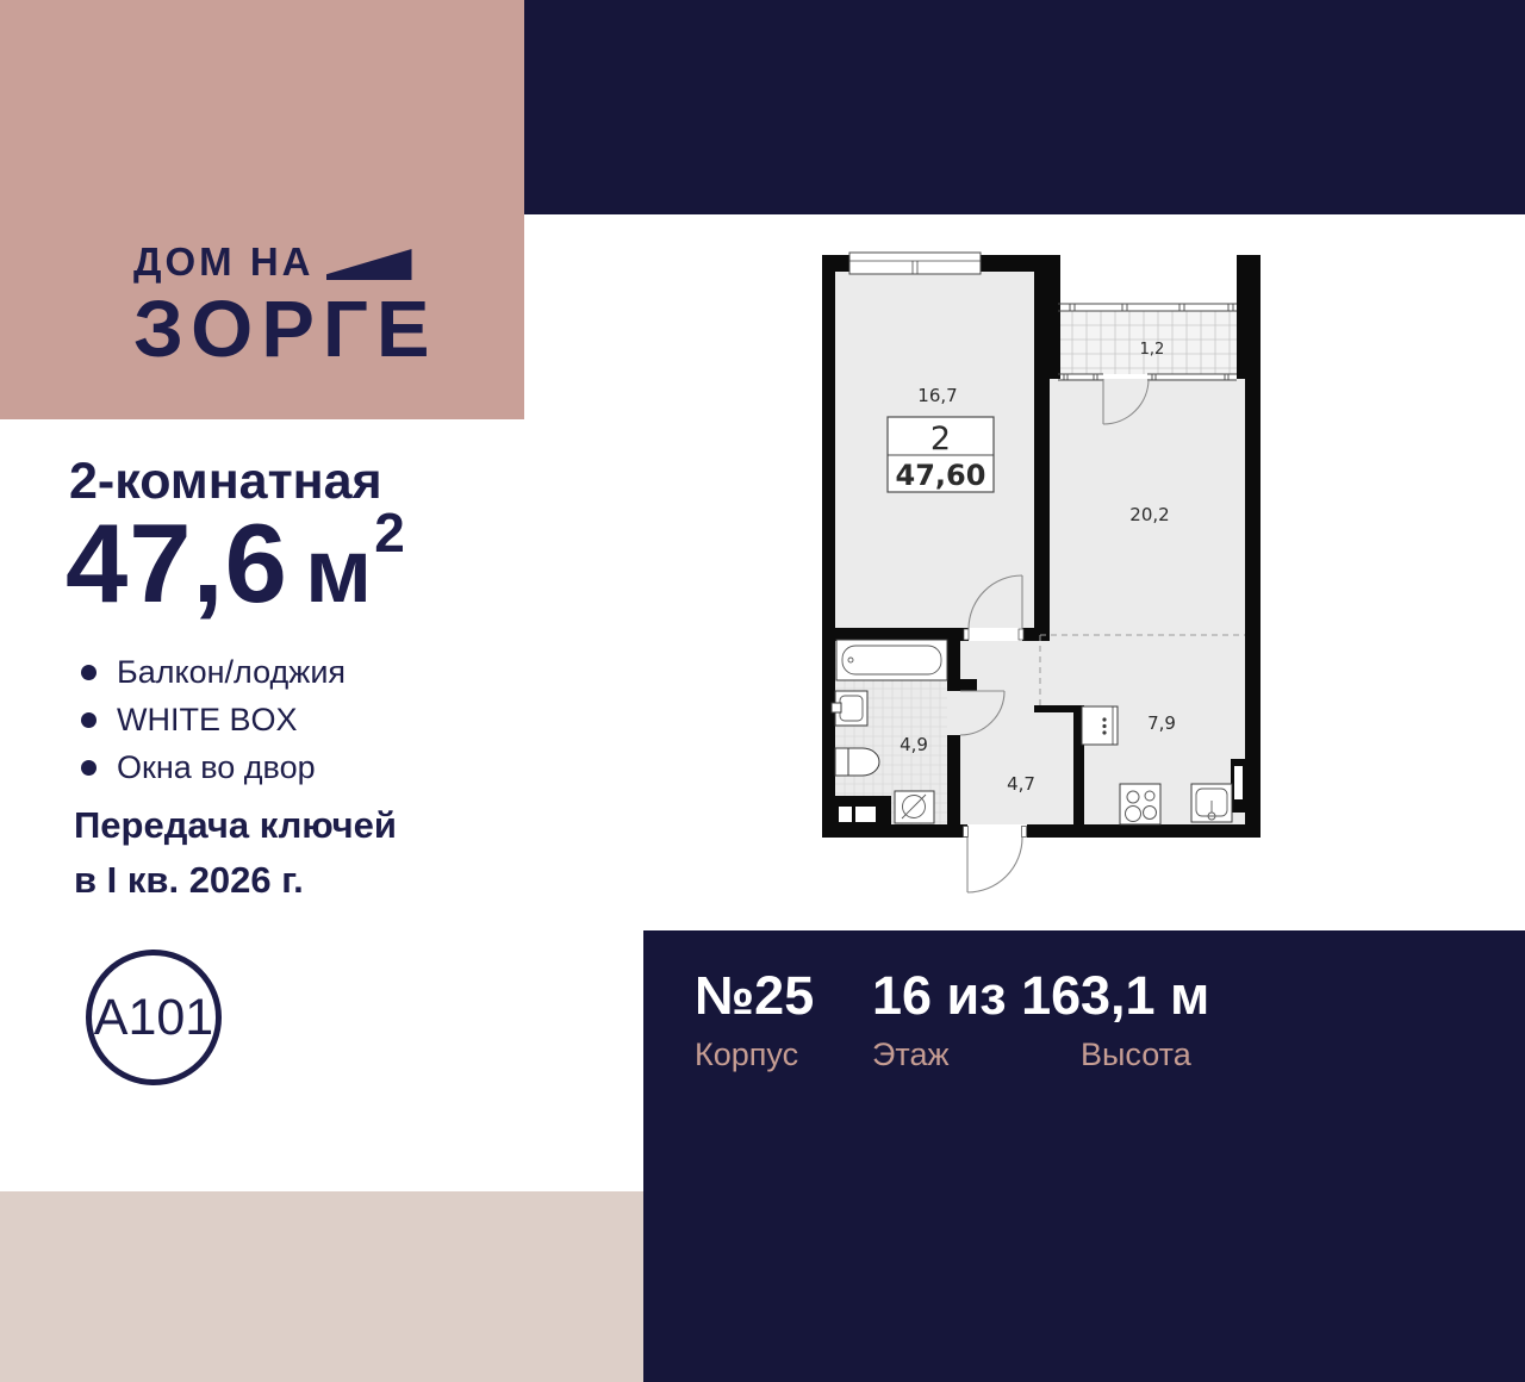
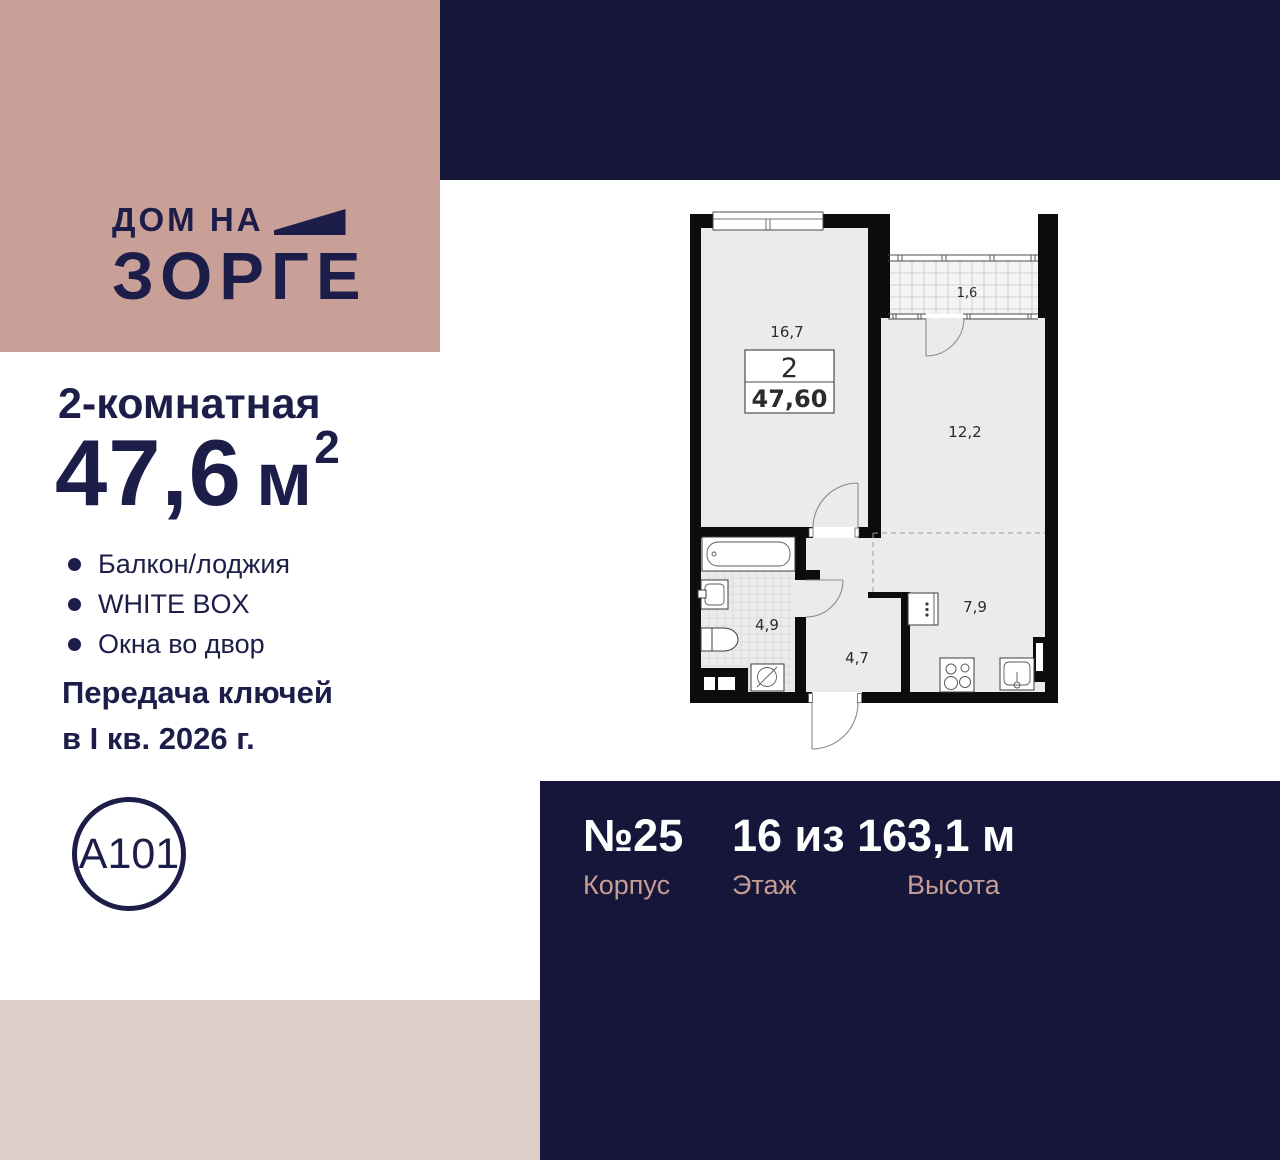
  ДОМ НА
  ЗОРГЕ
  2-комнатная
  47,6 м2
  Балкон/лоджия
  WHITE BOX
  Окна во двор
  Передача ключей
  в I кв. 2026 г.
  A101
  16,7
- 1,2
+ 1,6
- 20,2
+ 12,2
  4,9
  4,7
  7,9
  2
  47,60
  №25
  Корпус
  16 из 16
  Этаж
  3,1 м
  Высота
